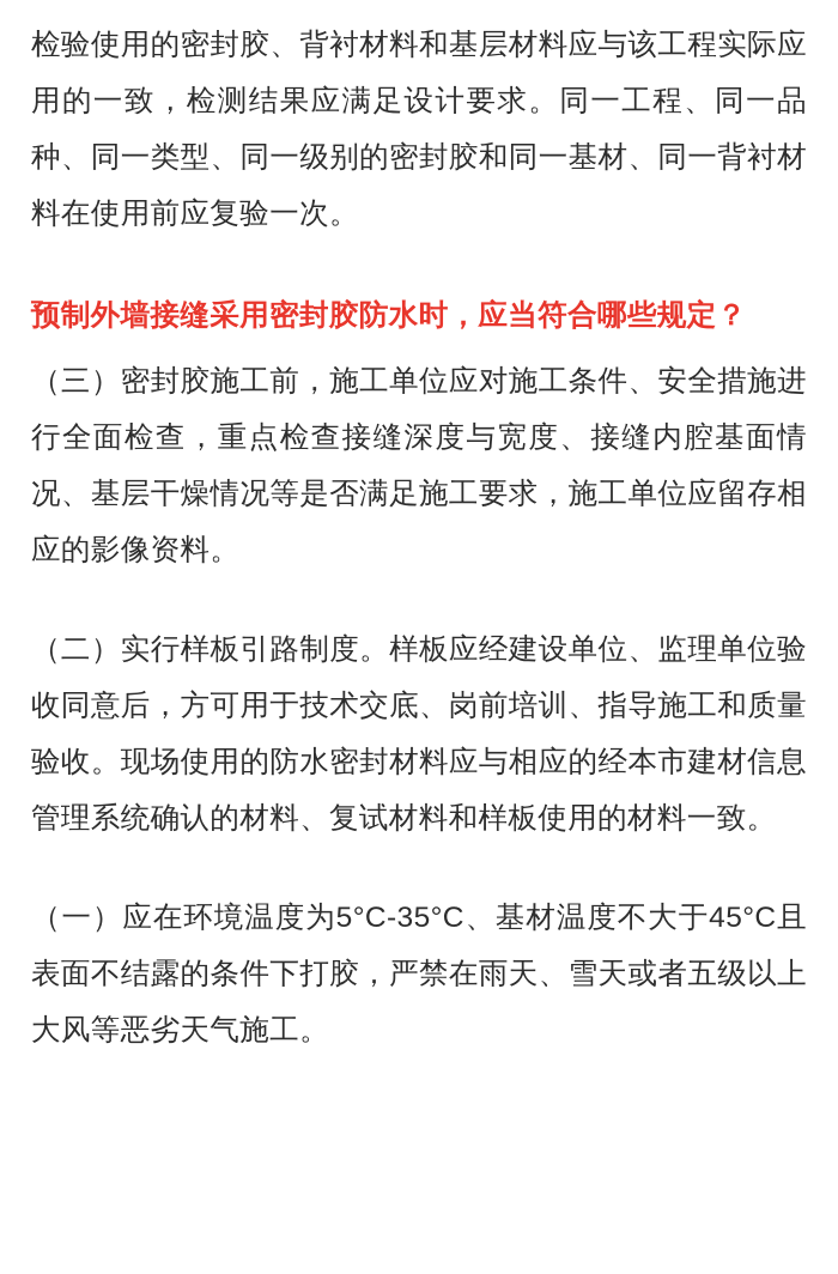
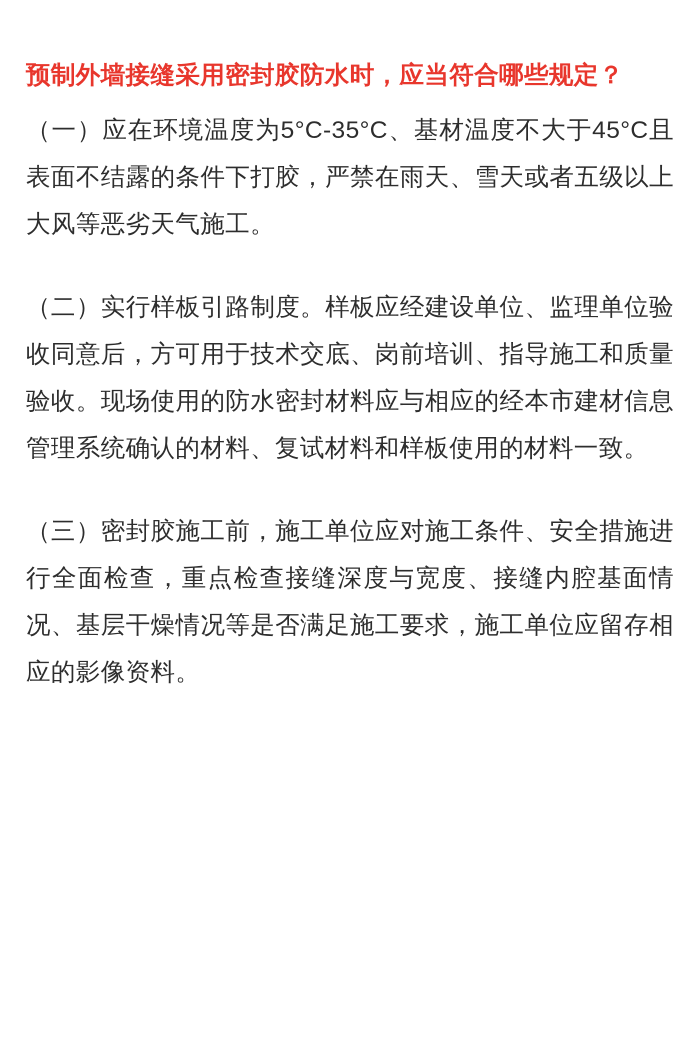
- 检验使用的密封胶、背衬材料和基层材料应与该工程实际应用的一致，检测结果应满足设计要求。同一工程、同一品种、同一类型、同一级别的密封胶和同一基材、同一背衬材料在使用前应复验一次。
  预制外墙接缝采用密封胶防水时，应当符合哪些规定？
- （三）密封胶施工前，施工单位应对施工条件、安全措施进行全面检查，重点检查接缝深度与宽度、接缝内腔基面情况、基层干燥情况等是否满足施工要求，施工单位应留存相应的影像资料。
+ （一）应在环境温度为5°C-35°C、基材温度不大于45°C且表面不结露的条件下打胶，严禁在雨天、雪天或者五级以上大风等恶劣天气施工。
  （二）实行样板引路制度。样板应经建设单位、监理单位验收同意后，方可用于技术交底、岗前培训、指导施工和质量验收。现场使用的防水密封材料应与相应的经本市建材信息管理系统确认的材料、复试材料和样板使用的材料一致。
- （一）应在环境温度为5°C-35°C、基材温度不大于45°C且表面不结露的条件下打胶，严禁在雨天、雪天或者五级以上大风等恶劣天气施工。
+ （三）密封胶施工前，施工单位应对施工条件、安全措施进行全面检查，重点检查接缝深度与宽度、接缝内腔基面情况、基层干燥情况等是否满足施工要求，施工单位应留存相应的影像资料。
